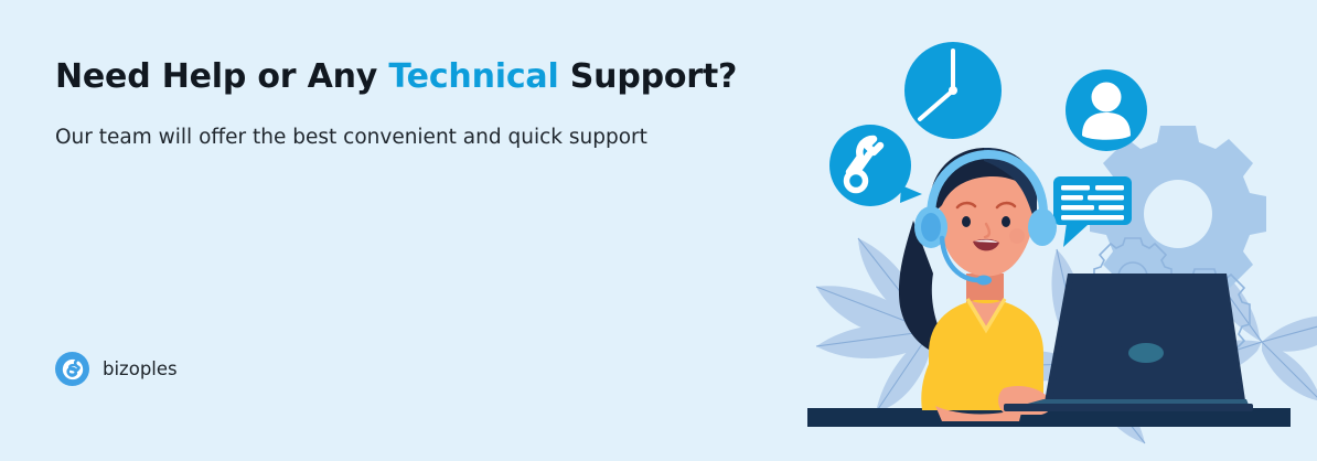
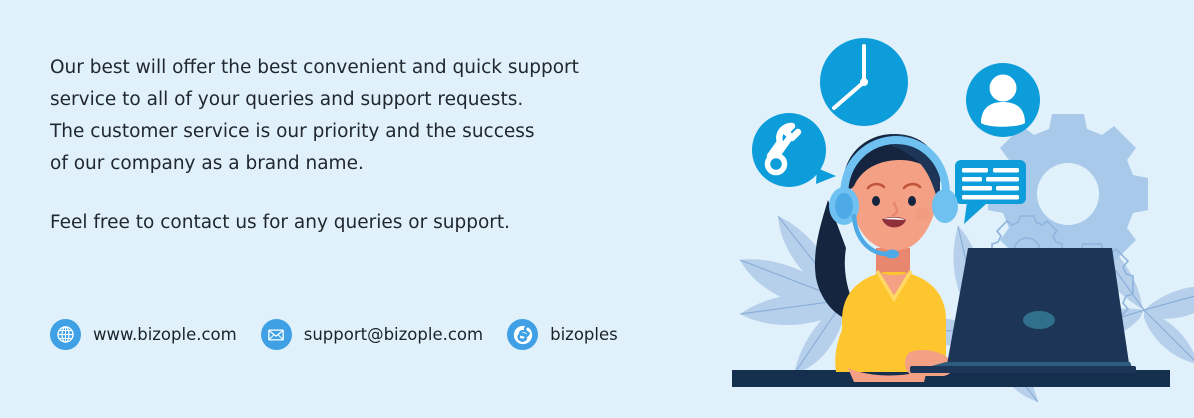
- Need Help or Any Technical Support?
- Our team will offer the best convenient and quick support
+ Our best will offer the best convenient and quick support
+ service to all of your queries and support requests.
+ The customer service is our priority and the success
+ of our company as a brand name.
+ Feel free to contact us for any queries or support.
+ www.bizople.com
+ support@bizople.com
  S
  bizoples
